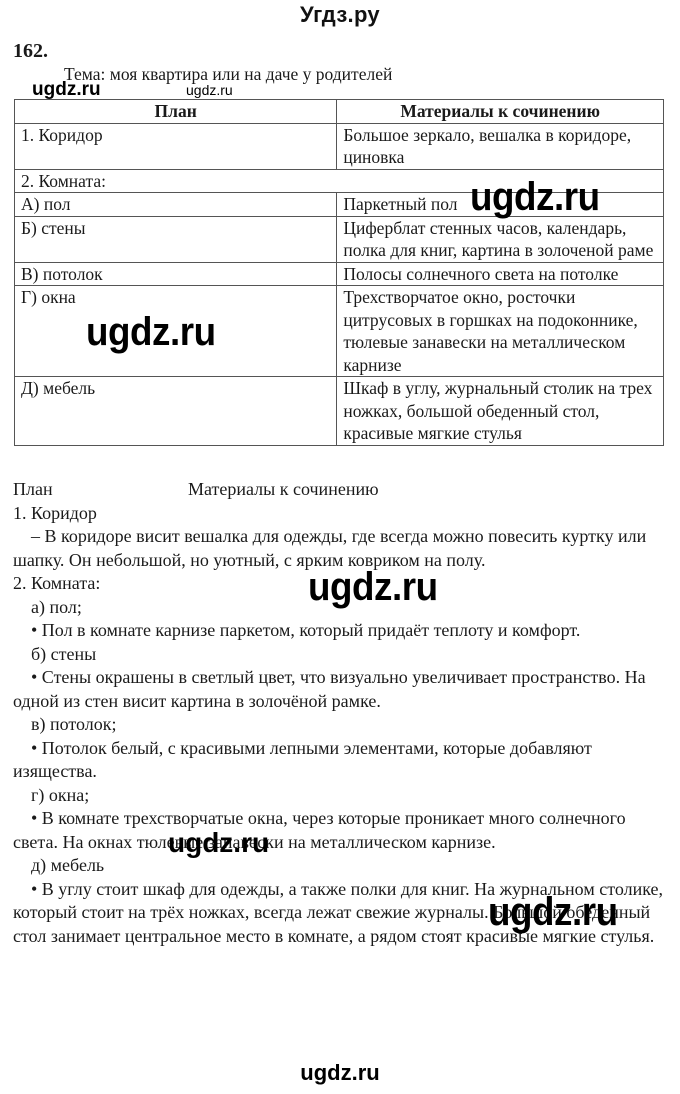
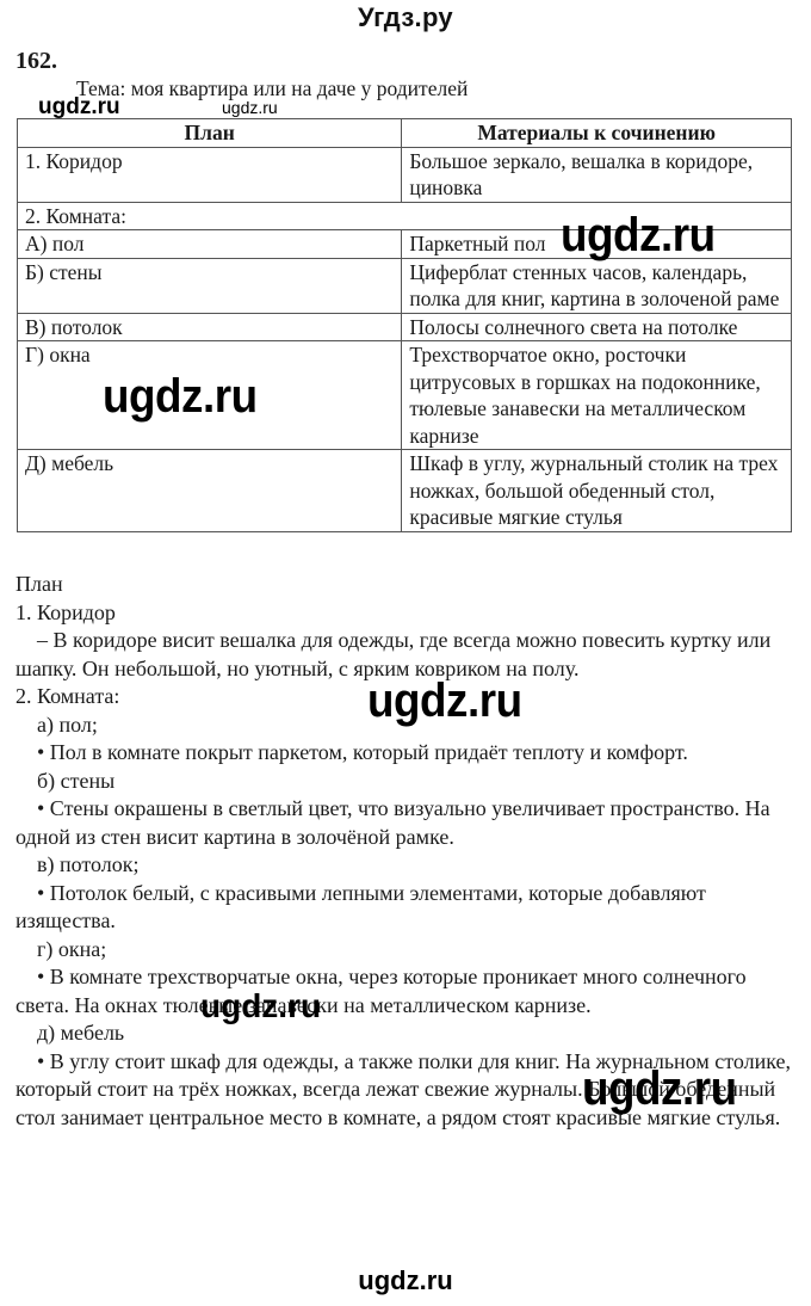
  Угдз.ру
  162.
  Тема: моя квартира или на даче у родителей
  ugdz.ru
  ugdz.ru
  План	Материалы к сочинению
  1. Коридор	Большое зеркало, вешалка в коридоре, циновка
  2. Комната:
  А) пол	Паркетный пол
  Б) стены	Циферблат стенных часов, календарь, полка для книг, картина в золоченой раме
  В) потолок	Полосы солнечного света на потолке
  Г) окна	Трехстворчатое окно, росточки цитрусовых в горшках на подоконнике, тюлевые занавески на металлическом карнизе
  Д) мебель	Шкаф в углу, журнальный столик на трех ножках, большой обеденный стол, красивые мягкие стулья
  План
- Материалы к сочинению
  1. Коридор
  – В коридоре висит вешалка для одежды, где всегда можно повесить куртку или шапку. Он небольшой, но уютный, с ярким ковриком на полу.
  2. Комната:
  а) пол;
- • Пол в комнате карнизе паркетом, который придаёт теплоту и комфорт.
+ • Пол в комнате покрыт паркетом, который придаёт теплоту и комфорт.
  б) стены
  • Стены окрашены в светлый цвет, что визуально увеличивает пространство. На одной из стен висит картина в золочёной рамке.
  в) потолок;
  • Потолок белый, с красивыми лепными элементами, которые добавляют изящества.
  г) окна;
  • В комнате трехстворчатые окна, через которые проникает много солнечного света. На окнах тюлевые занавески на металлическом карнизе.
  д) мебель
  • В углу стоит шкаф для одежды, а также полки для книг. На журнальном столике, который стоит на трёх ножках, всегда лежат свежие журналы. Большой обеденный стол занимает центральное место в комнате, а рядом стоят красивые мягкие стулья.
  ugdz.ru
  ugdz.ru
  ugdz.ru
  ugdz.ru
  ugdz.ru
  ugdz.ru
